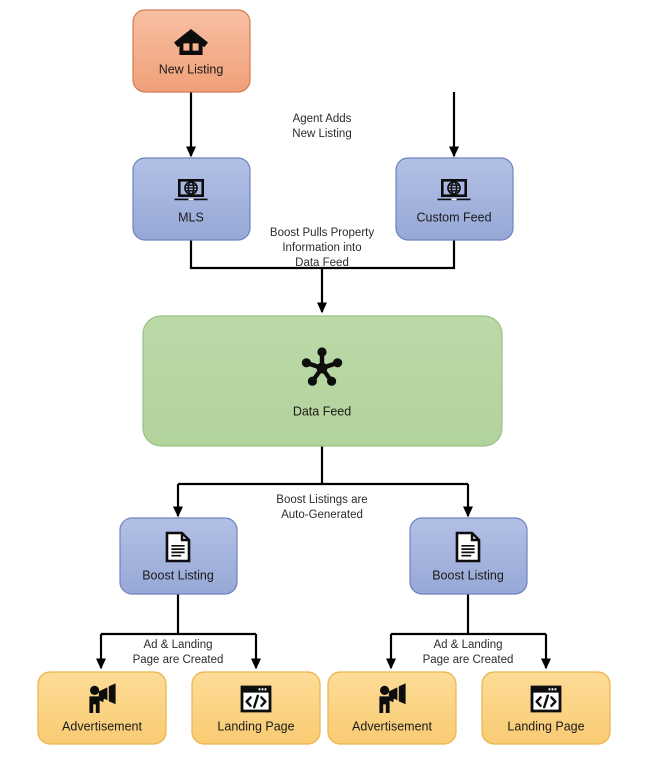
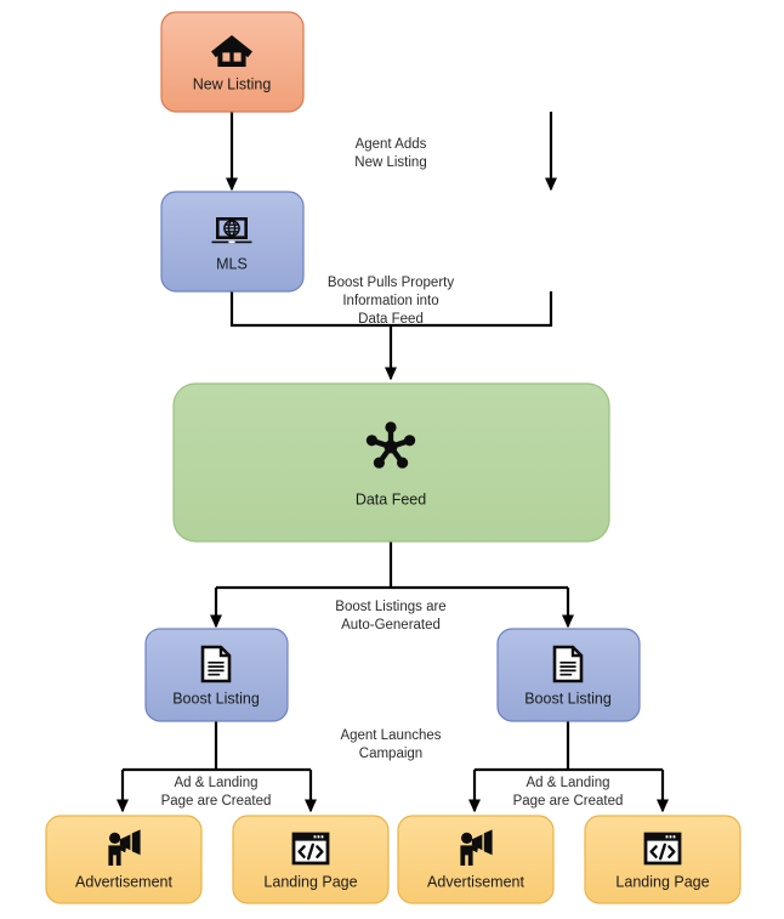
  New Listing
  MLS
- Custom Feed
  Data Feed
  Boost Listing
  Boost Listing
  Advertisement
  Landing Page
  Advertisement
  Landing Page
  Agent Adds
  New Listing
  Boost Pulls Property
  Information into
  Data Feed
  Boost Listings are
  Auto-Generated
+ Agent Launches
+ Campaign
  Ad & Landing
  Page are Created
  Ad & Landing
  Page are Created
